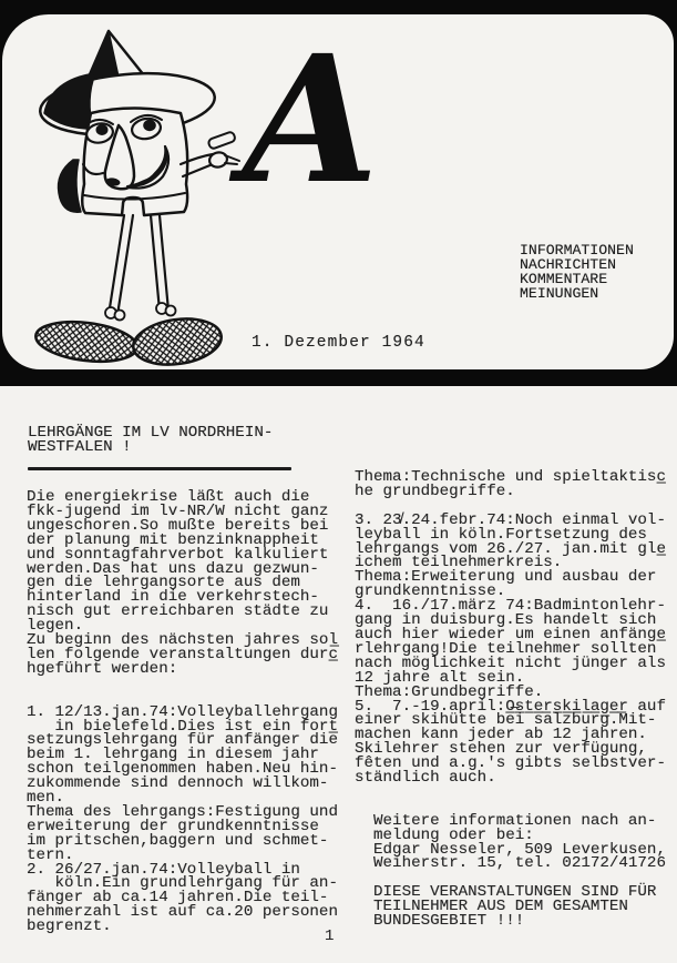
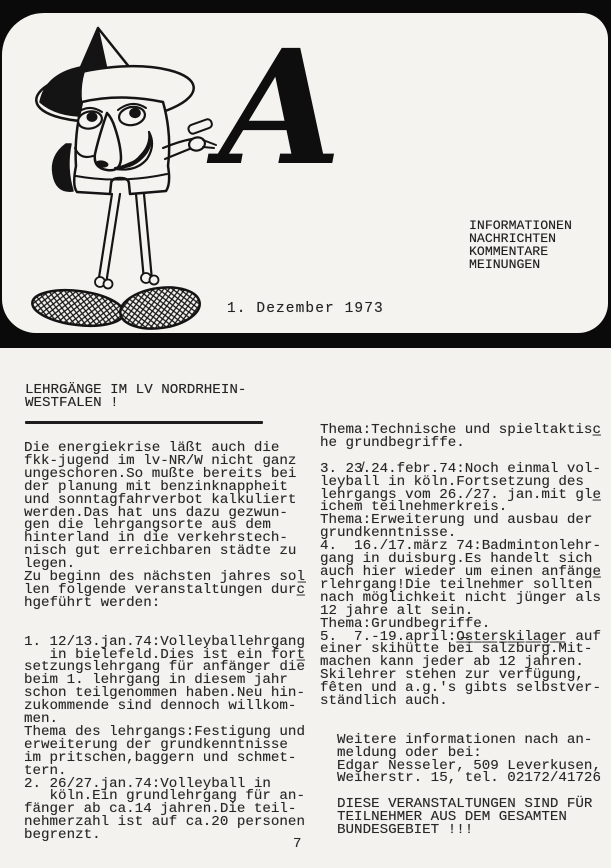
  A
  INFORMATIONEN
  NACHRICHTEN
  KOMMENTARE
  MEINUNGEN
- 1. Dezember 1964
+ 1. Dezember 1973
  LEHRGÄNGE IM LV NORDRHEIN-
  WESTFALEN !
  Die energiekrise läßt auch die
  fkk-jugend im lv-NR/W nicht ganz
  ungeschoren.So mußte bereits bei
  der planung mit benzinknappheit
  und sonntagfahrverbot kalkuliert
  werden.Das hat uns dazu gezwun-
  gen die lehrgangsorte aus dem
  hinterland in die verkehrstech-
  nisch gut erreichbaren städte zu
  legen.
  Zu beginn des nächsten jahres sol̲
  len folgende veranstaltungen durc̲
  hgeführt werden:
  1. 12/13.jan.74:Volleyballehrgang
  in bielefeld.Dies ist ein fort̲
  setzungslehrgang für anfänger die
  beim 1. lehrgang in diesem jahr
  schon teilgenommen haben.Neu hin-
  zukommende sind dennoch willkom-
  men.
  Thema des lehrgangs:Festigung und
  erweiterung der grundkenntnisse
  im pritschen,baggern und schmet-
  tern.
  2. 26/27.jan.74:Volleyball in
  köln.Ein grundlehrgang für an-
  fänger ab ca.14 jahren.Die teil-
  nehmerzahl ist auf ca.20 personen
  begrenzt.
  Thema:Technische und spieltaktisc̲
  he grundbegriffe.
  3. 23̸.24.febr.74:Noch einmal vol-
  leyball in köln.Fortsetzung des
  lehrgangs vom 26./27. jan.mit gle̲
  ichem teilnehmerkreis.
  Thema:Erweiterung und ausbau der
  grundkenntnisse.
  4. 16./17.märz 74:Badmintonlehr-
  gang in duisburg.Es handelt sich
  auch hier wieder um einen anfänge̲
  rlehrgang!Die teilnehmer sollten
  nach möglichkeit nicht jünger als
  12 jahre alt sein.
  Thema:Grundbegriffe.
  5. 7.-19.april:O̶̲s̲t̲e̲r̲s̲k̲i̲l̲a̲g̲e̲r̲ auf
  einer skihütte bei salzburg.Mit-
  machen kann jeder ab 12 jahren.
  Skilehrer stehen zur verfügung,
  fêten und a.g.'s gibts selbstver-
  ständlich auch.
  Weitere informationen nach an-
  meldung oder bei:
  Edgar Nesseler, 509 Leverkusen,
  Weiherstr. 15, tel. 02172/41726
  DIESE VERANSTALTUNGEN SIND FÜR
  TEILNEHMER AUS DEM GESAMTEN
  BUNDESGEBIET !!!
- 1
+ 7
